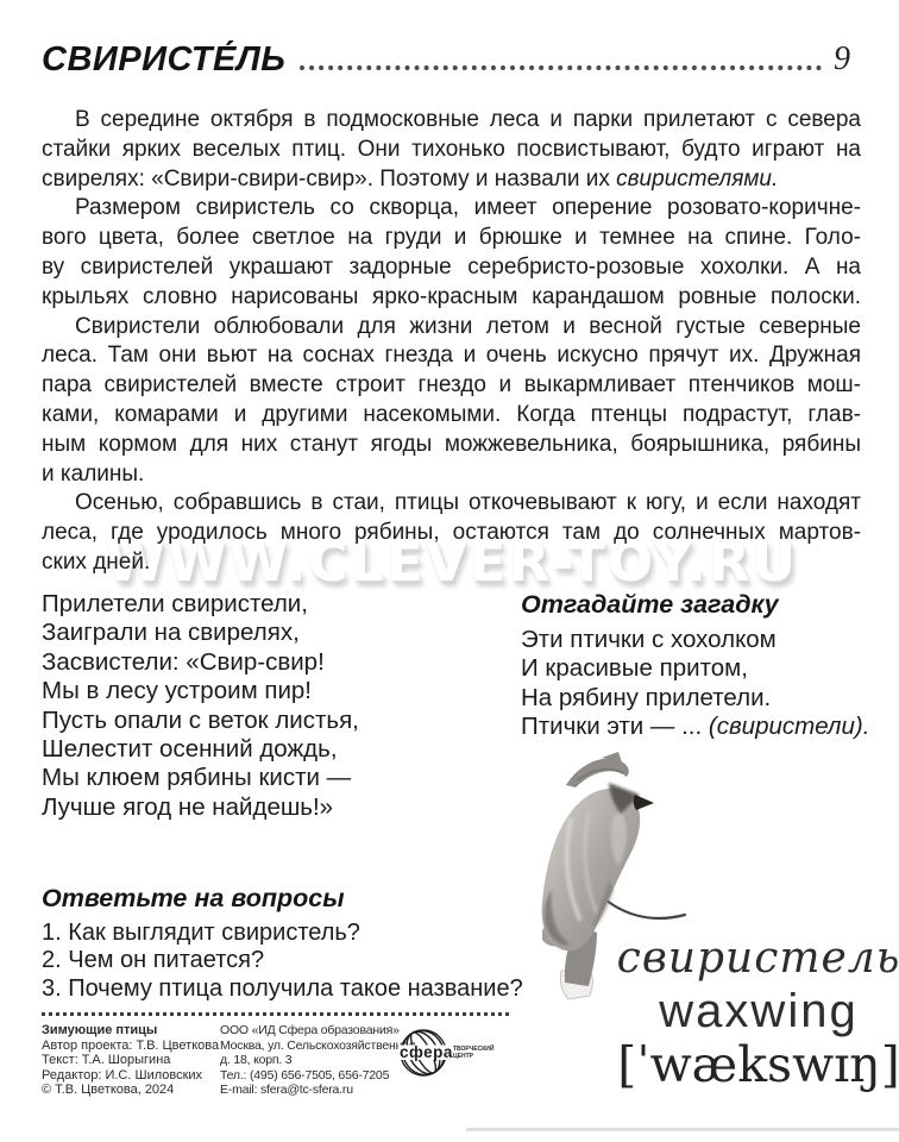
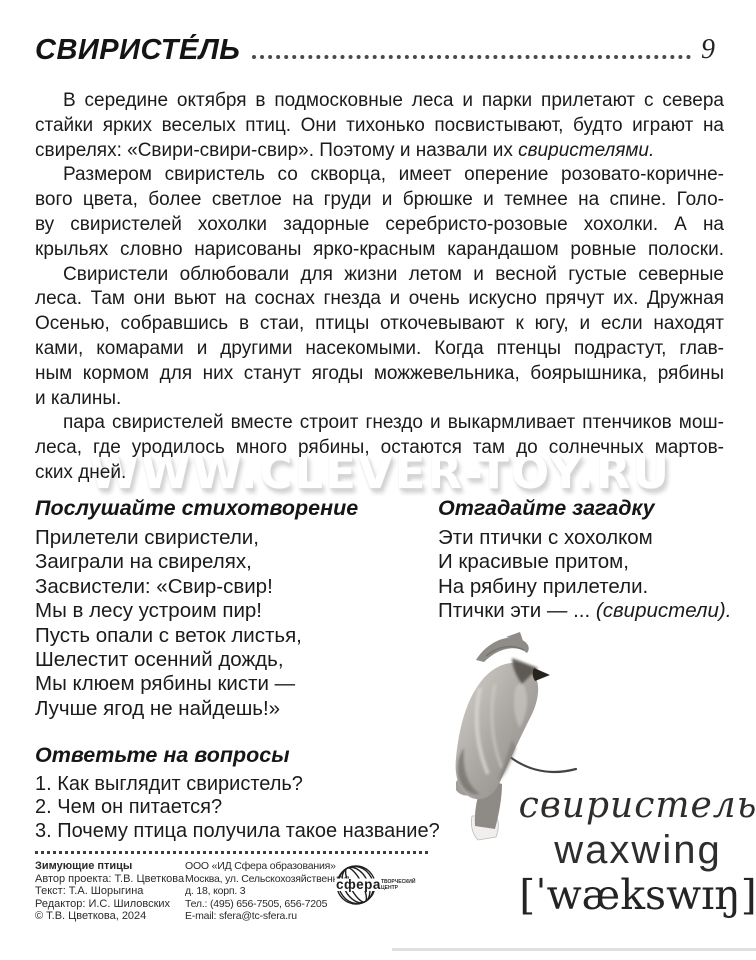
  СВИРИСТЕ́ЛЬ
  9
  WWW.CLEVER-TOY.RU
  В середине октября в подмосковные леса и парки прилетают с севера
  стайки ярких веселых птиц. Они тихонько посвистывают, будто играют на
  свирелях: «Свири-свири-свир». Поэтому и назвали их свиристелями.
  Размером свиристель со скворца, имеет оперение розовато-коричне-
  вого цвета, более светлое на груди и брюшке и темнее на спине. Голо-
- ву свиристелей украшают задорные серебристо-розовые хохолки. А на
+ ву свиристелей хохолки задорные серебристо-розовые хохолки. А на
  крыльях словно нарисованы ярко-красным карандашом ровные полоски.
  Свиристели облюбовали для жизни летом и весной густые северные
  леса. Там они вьют на соснах гнезда и очень искусно прячут их. Дружная
- пара свиристелей вместе строит гнездо и выкармливает птенчиков мош-
+ Осенью, собравшись в стаи, птицы откочевывают к югу, и если находят
  ками, комарами и другими насекомыми. Когда птенцы подрастут, глав-
  ным кормом для них станут ягоды можжевельника, боярышника, рябины
  и калины.
- Осенью, собравшись в стаи, птицы откочевывают к югу, и если находят
+ пара свиристелей вместе строит гнездо и выкармливает птенчиков мош-
  леса, где уродилось много рябины, остаются там до солнечных мартов-
  ских дней.
+ Послушайте стихотворение
  Прилетели свиристели,
  Заиграли на свирелях,
  Засвистели: «Свир-свир!
  Мы в лесу устроим пир!
  Пусть опали с веток листья,
  Шелестит осенний дождь,
  Мы клюем рябины кисти —
  Лучше ягод не найдешь!»
  Отгадайте загадку
  Эти птички с хохолком
  И красивые притом,
  На рябину прилетели.
  Птички эти — ... (свиристели).
  Ответьте на вопросы
  1. Как выглядит свиристель?
  2. Чем он питается?
  3. Почему птица получила такое название?
  свиристель
  waxwing
  [ˈwækswɪŋ]
  Зимующие птицы
  Автор проекта: Т.В. Цветкова
  Текст: Т.А. Шорыгина
  Редактор: И.С. Шиловских
  © Т.В. Цветкова, 2024
  ООО «ИД Сфера образования»
  Москва, ул. Сельскохозяйствен
  д. 18, корп. 3
  Тел.: (495) 656-7505, 656-7205
  E-mail: sfera@tc-sfera.ru
  сфера
